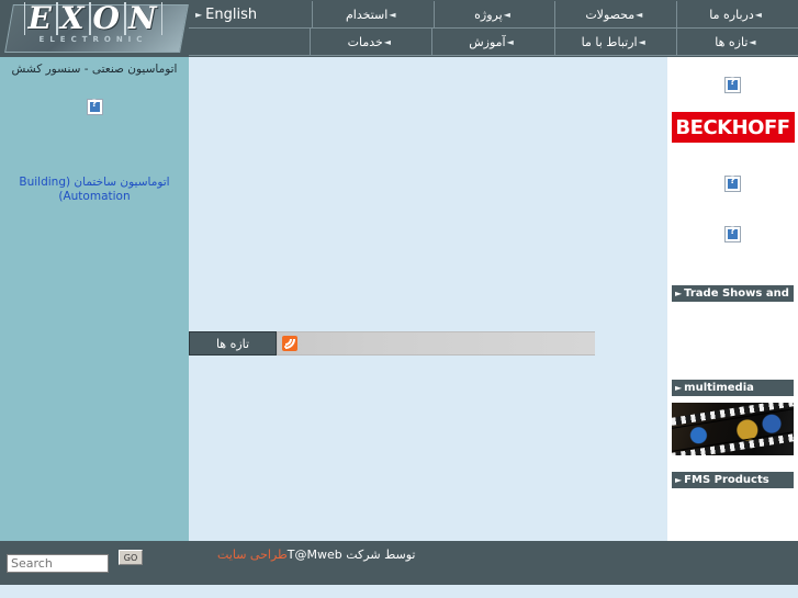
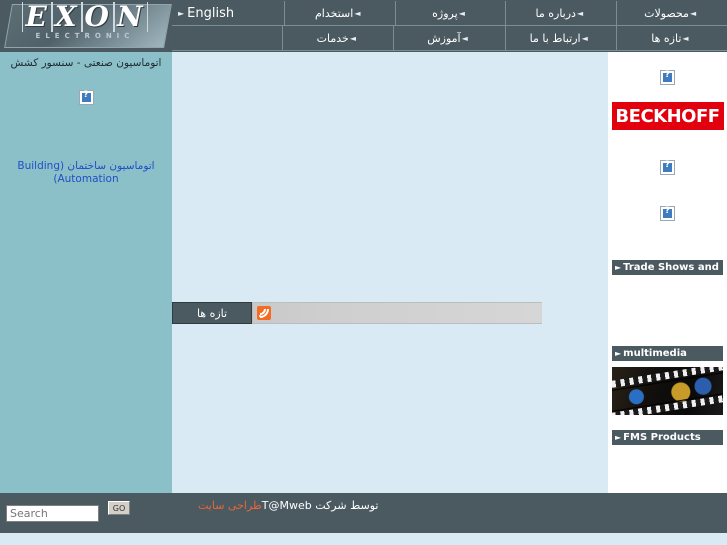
  E X O N
  ELECTRONIC
  ◄
- درباره ما
+ محصولات
  ◄
- محصولات
+ درباره ما
  ◄
  پروژه
  ◄
  استخدام
  ►
  English
  ◄
  تازه ها
  ◄
  ارتباط با ما
  ◄
  آموزش
  ◄
  خدمات
  اتوماسیون صنعتی - سنسور کشش
  اتوماسیون ساختمان (Building Automation)
  تازه ها
  BECKHOFF
  ►
  Trade Shows and E
  ►
  multimedia
  ►
  FMS Products
  Search
  GO
  طراحی سایت
  توسط شرکت T@Mweb
